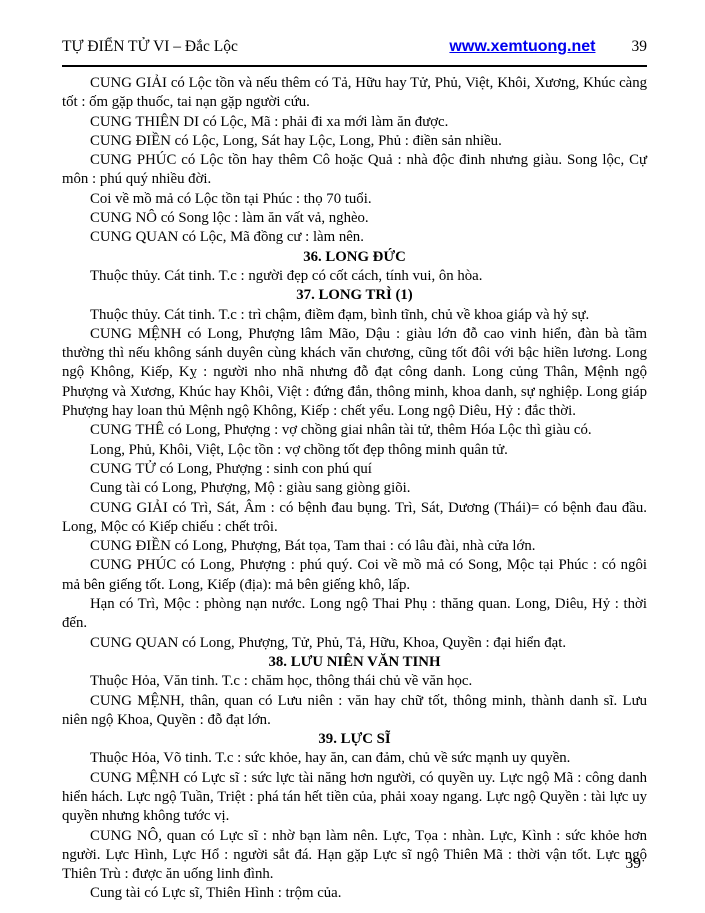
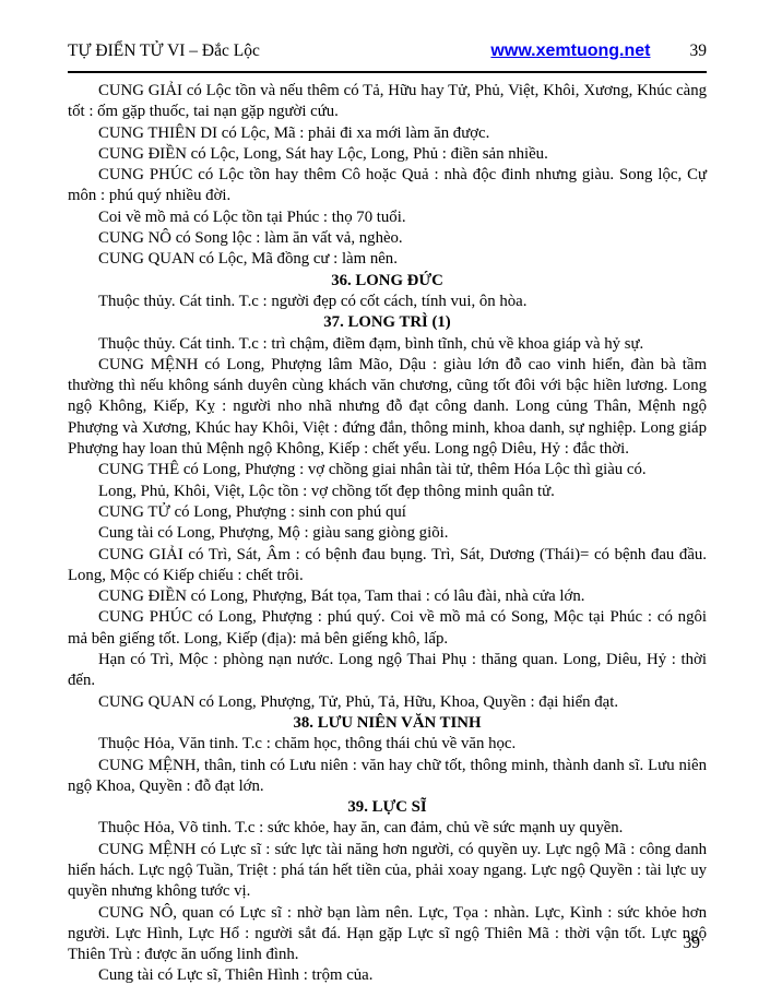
  TỰ ĐIỂN TỬ VI – Đắc Lộc
  www.xemtuong.net
  39
  CUNG GIẢI có Lộc tồn và nếu thêm có Tả, Hữu hay Tử, Phủ, Việt, Khôi, Xương, Khúc càng tốt : ốm gặp thuốc, tai nạn gặp người cứu.
  CUNG THIÊN DI có Lộc, Mã : phải đi xa mới làm ăn được.
  CUNG ĐIỀN có Lộc, Long, Sát hay Lộc, Long, Phủ : điền sản nhiều.
  CUNG PHÚC có Lộc tồn hay thêm Cô hoặc Quả : nhà độc đinh nhưng giàu. Song lộc, Cự môn : phú quý nhiều đời.
  Coi về mồ mả có Lộc tồn tại Phúc : thọ 70 tuổi.
  CUNG NÔ có Song lộc : làm ăn vất vả, nghèo.
  CUNG QUAN có Lộc, Mã đồng cư : làm nên.
  36. LONG ĐỨC
  Thuộc thủy. Cát tinh. T.c : người đẹp có cốt cách, tính vui, ôn hòa.
  37. LONG TRÌ (1)
  Thuộc thủy. Cát tinh. T.c : trì chậm, điềm đạm, bình tĩnh, chủ về khoa giáp và hỷ sự.
  CUNG MỆNH có Long, Phượng lâm Mão, Dậu : giàu lớn đỗ cao vinh hiển, đàn bà tầm thường thì nếu không sánh duyên cùng khách văn chương, cũng tốt đôi với bậc hiền lương. Long ngộ Không, Kiếp, Kỵ : người nho nhã nhưng đỗ đạt công danh. Long củng Thân, Mệnh ngộ Phượng và Xương, Khúc hay Khôi, Việt : đứng đắn, thông minh, khoa danh, sự nghiệp. Long giáp Phượng hay loan thủ Mệnh ngộ Không, Kiếp : chết yểu. Long ngộ Diêu, Hỷ : đắc thời.
  CUNG THÊ có Long, Phượng : vợ chồng giai nhân tài tử, thêm Hóa Lộc thì giàu có.
  Long, Phủ, Khôi, Việt, Lộc tồn : vợ chồng tốt đẹp thông minh quân tử.
  CUNG TỬ có Long, Phượng : sinh con phú quí
  Cung tài có Long, Phượng, Mộ : giàu sang giòng giõi.
  CUNG GIẢI có Trì, Sát, Âm : có bệnh đau bụng. Trì, Sát, Dương (Thái)= có bệnh đau đầu. Long, Mộc có Kiếp chiếu : chết trôi.
  CUNG ĐIỀN có Long, Phượng, Bát tọa, Tam thai : có lâu đài, nhà cửa lớn.
  CUNG PHÚC có Long, Phượng : phú quý. Coi về mồ mả có Song, Mộc tại Phúc : có ngôi mả bên giếng tốt. Long, Kiếp (địa): mả bên giếng khô, lấp.
  Hạn có Trì, Mộc : phòng nạn nước. Long ngộ Thai Phụ : thăng quan. Long, Diêu, Hỷ : thời đến.
  CUNG QUAN có Long, Phượng, Tử, Phủ, Tả, Hữu, Khoa, Quyền : đại hiển đạt.
  38. LƯU NIÊN VĂN TINH
  Thuộc Hỏa, Văn tinh. T.c : chăm học, thông thái chủ về văn học.
- CUNG MỆNH, thân, quan có Lưu niên : văn hay chữ tốt, thông minh, thành danh sĩ. Lưu niên ngộ Khoa, Quyền : đỗ đạt lớn.
+ CUNG MỆNH, thân, tinh có Lưu niên : văn hay chữ tốt, thông minh, thành danh sĩ. Lưu niên ngộ Khoa, Quyền : đỗ đạt lớn.
  39. LỰC SĨ
  Thuộc Hỏa, Võ tinh. T.c : sức khỏe, hay ăn, can đảm, chủ về sức mạnh uy quyền.
  CUNG MỆNH có Lực sĩ : sức lực tài năng hơn người, có quyền uy. Lực ngộ Mã : công danh hiển hách. Lực ngộ Tuần, Triệt : phá tán hết tiền của, phải xoay ngang. Lực ngộ Quyền : tài lực uy quyền nhưng không tước vị.
  CUNG NÔ, quan có Lực sĩ : nhờ bạn làm nên. Lực, Tọa : nhàn. Lực, Kình : sức khỏe hơn người. Lực Hình, Lực Hổ : người sắt đá. Hạn gặp Lực sĩ ngộ Thiên Mã : thời vận tốt. Lực ngộ Thiên Trù : được ăn uống linh đình.
  Cung tài có Lực sĩ, Thiên Hình : trộm của.
  39
